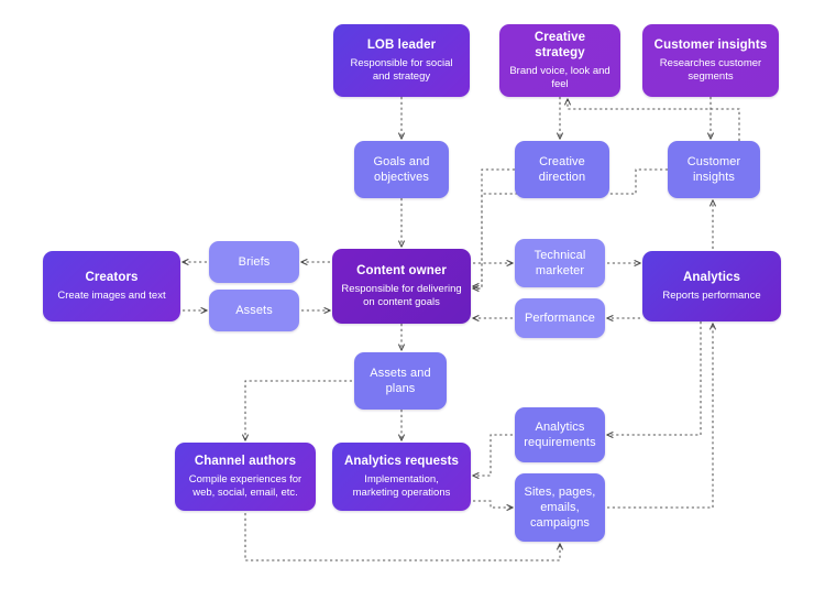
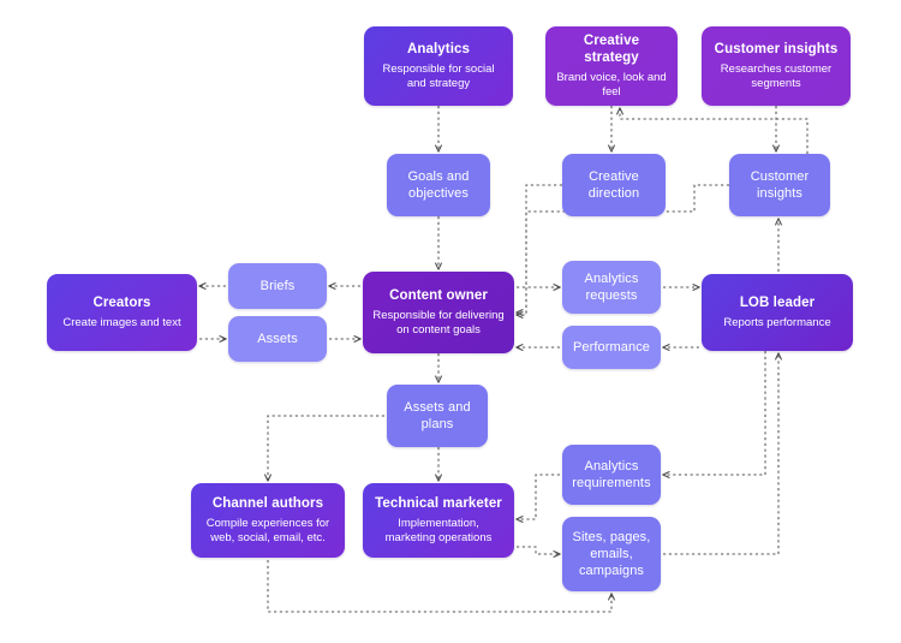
- LOB leader
+ Analytics
  Responsible for social and strategy
  Creative strategy
  Brand voice, look and feel
  Customer insights
  Researches customer segments
  Goals and objectives
  Creative direction
  Customer insights
  Creators
  Create images and text
  Briefs
  Assets
  Content owner
  Responsible for delivering on content goals
- Technical marketer
+ Analytics requests
  Performance
- Analytics
+ LOB leader
  Reports performance
  Assets and plans
  Channel authors
  Compile experiences for web, social, email, etc.
- Analytics requests
+ Technical marketer
  Implementation, marketing operations
  Analytics requirements
  Sites, pages, emails, campaigns
